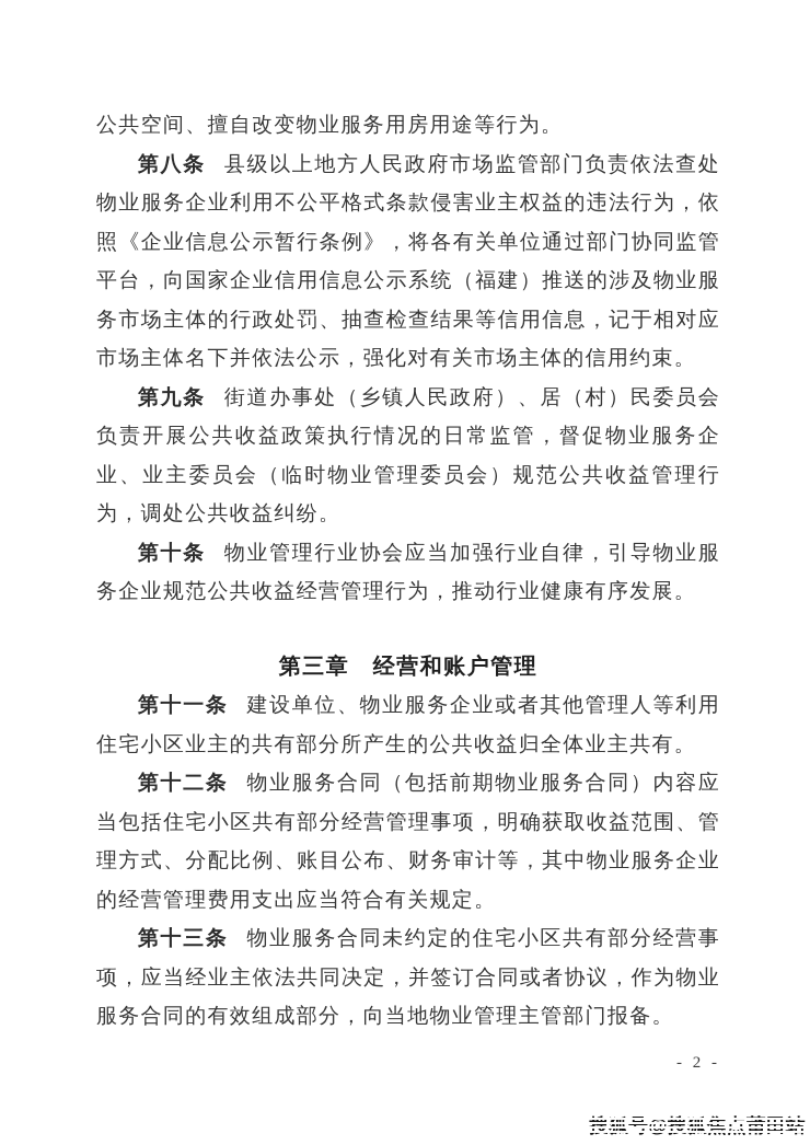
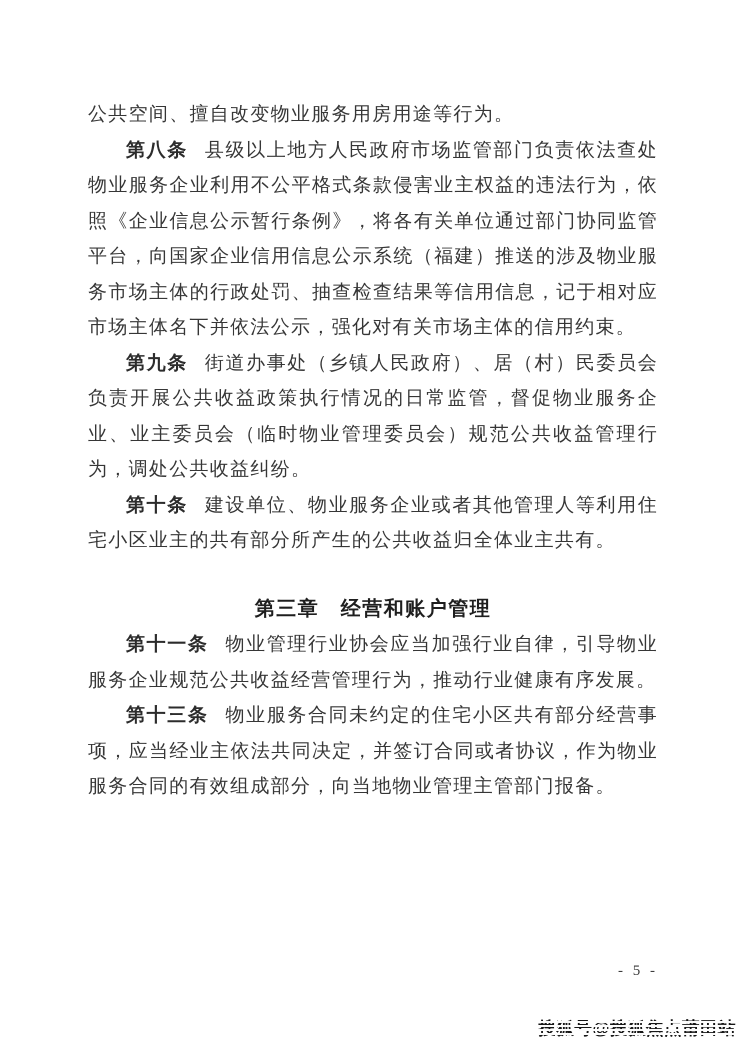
  公共空间、擅自改变物业服务用房用途等行为。
  第八条 县级以上地方人民政府市场监管部门负责依法查处物业服务企业利用不公平格式条款侵害业主权益的违法行为，依照《企业信息公示暂行条例》，将各有关单位通过部门协同监管平台，向国家企业信用信息公示系统（福建）推送的涉及物业服务市场主体的行政处罚、抽查检查结果等信用信息，记于相对应市场主体名下并依法公示，强化对有关市场主体的信用约束。
  第九条 街道办事处（乡镇人民政府）、居（村）民委员会负责开展公共收益政策执行情况的日常监管，督促物业服务企业、业主委员会（临时物业管理委员会）规范公共收益管理行为，调处公共收益纠纷。
- 第十条 物业管理行业协会应当加强行业自律，引导物业服务企业规范公共收益经营管理行为，推动行业健康有序发展。
+ 第十条 建设单位、物业服务企业或者其他管理人等利用住宅小区业主的共有部分所产生的公共收益归全体业主共有。
  第三章 经营和账户管理
- 第十一条 建设单位、物业服务企业或者其他管理人等利用住宅小区业主的共有部分所产生的公共收益归全体业主共有。
+ 第十一条 物业管理行业协会应当加强行业自律，引导物业服务企业规范公共收益经营管理行为，推动行业健康有序发展。
- 第十二条 物业服务合同（包括前期物业服务合同）内容应当包括住宅小区共有部分经营管理事项，明确获取收益范围、管理方式、分配比例、账目公布、财务审计等，其中物业服务企业的经营管理费用支出应当符合有关规定。
  第十三条 物业服务合同未约定的住宅小区共有部分经营事项，应当经业主依法共同决定，并签订合同或者协议，作为物业服务合同的有效组成部分，向当地物业管理主管部门报备。
- - 2 -
+ - 5 -
  搜狐号@搜狐焦点莆田站
